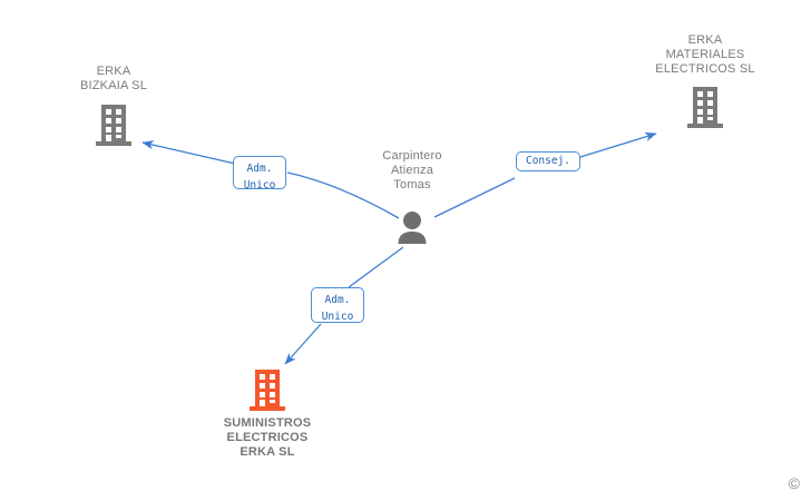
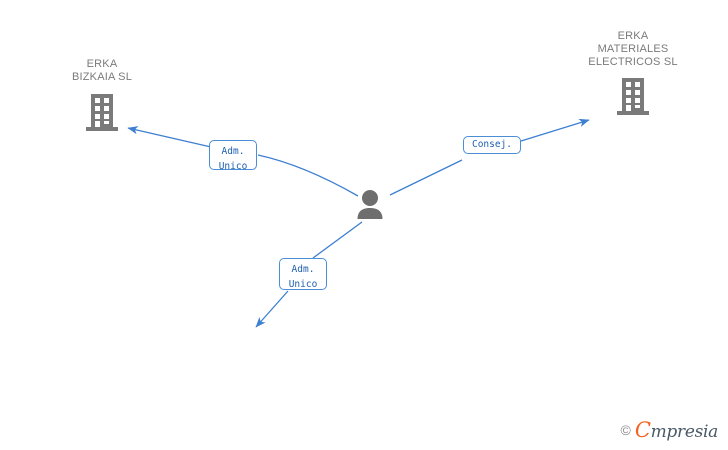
  ERKA
  BIZKAIA SL
  ERKA
  MATERIALES
  ELECTRICOS SL
- Carpintero
- Atienza
- Tomas
- SUMINISTROS
- ELECTRICOS
- ERKA SL
  Adm.
  Unico
  Consej.
  Adm.
  Unico
  ©
+ Cmpresia
